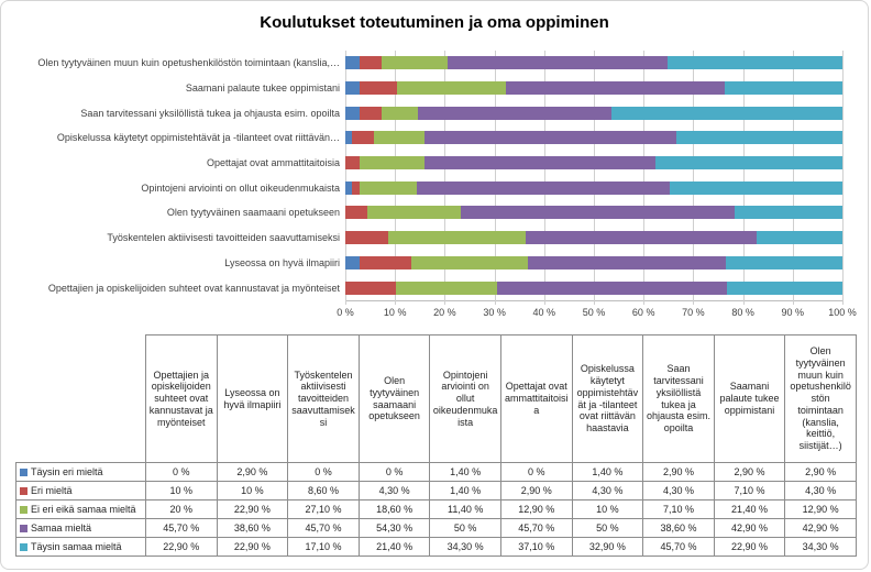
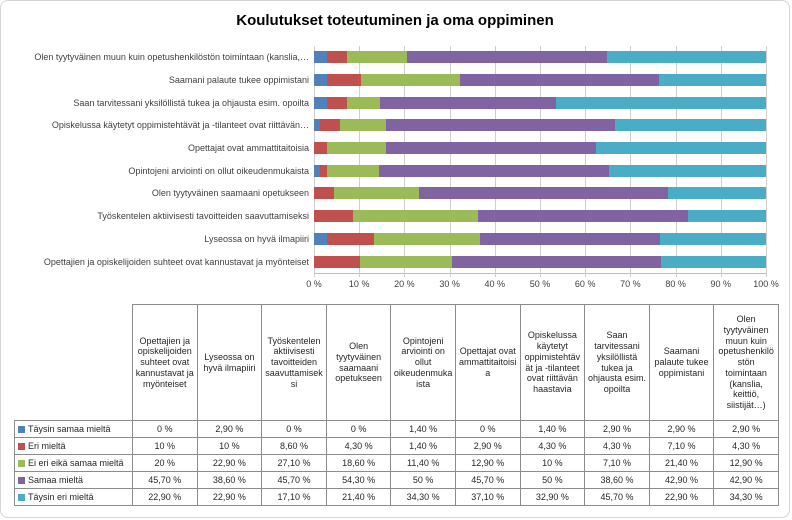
  Koulutukset toteutuminen ja oma oppiminen
  Olen tyytyväinen muun kuin opetushenkilöstön toimintaan (kanslia,…
  Saamani palaute tukee oppimistani
  Saan tarvitessani yksilöllistä tukea ja ohjausta esim. opoilta
  Opiskelussa käytetyt oppimistehtävät ja -tilanteet ovat riittävän…
  Opettajat ovat ammattitaitoisia
  Opintojeni arviointi on ollut oikeudenmukaista
  Olen tyytyväinen saamaani opetukseen
  Työskentelen aktiivisesti tavoitteiden saavuttamiseksi
  Lyseossa on hyvä ilmapiiri
  Opettajien ja opiskelijoiden suhteet ovat kannustavat ja myönteiset
  0 %
  10 %
  20 %
  30 %
  40 %
  50 %
  60 %
  70 %
  80 %
  90 %
  100 %
  	Opettajien ja opiskelijoiden suhteet ovat kannustavat ja myönteiset	Lyseossa on hyvä ilmapiiri	Työskentelen aktiivisesti tavoitteiden saavuttamiseksi	Olen tyytyväinen saamaani opetukseen	Opintojeni arviointi on ollut oikeudenmukaista	Opettajat ovat ammattitaitoisia	Opiskelussa käytetyt oppimistehtävät ja -tilanteet ovat riittävän haastavia	Saan tarvitessani yksilöllistä tukea ja ohjausta esim. opoilta	Saamani palaute tukee oppimistani	Olen tyytyväinen muun kuin opetushenkilöstön toimintaan (kanslia, keittiö, siistijät…)
- Täysin eri mieltä	0 %	2,90 %	0 %	0 %	1,40 %	0 %	1,40 %	2,90 %	2,90 %	2,90 %
+ Täysin samaa mieltä	0 %	2,90 %	0 %	0 %	1,40 %	0 %	1,40 %	2,90 %	2,90 %	2,90 %
  Eri mieltä	10 %	10 %	8,60 %	4,30 %	1,40 %	2,90 %	4,30 %	4,30 %	7,10 %	4,30 %
  Ei eri eikä samaa mieltä	20 %	22,90 %	27,10 %	18,60 %	11,40 %	12,90 %	10 %	7,10 %	21,40 %	12,90 %
  Samaa mieltä	45,70 %	38,60 %	45,70 %	54,30 %	50 %	45,70 %	50 %	38,60 %	42,90 %	42,90 %
- Täysin samaa mieltä	22,90 %	22,90 %	17,10 %	21,40 %	34,30 %	37,10 %	32,90 %	45,70 %	22,90 %	34,30 %
+ Täysin eri mieltä	22,90 %	22,90 %	17,10 %	21,40 %	34,30 %	37,10 %	32,90 %	45,70 %	22,90 %	34,30 %
